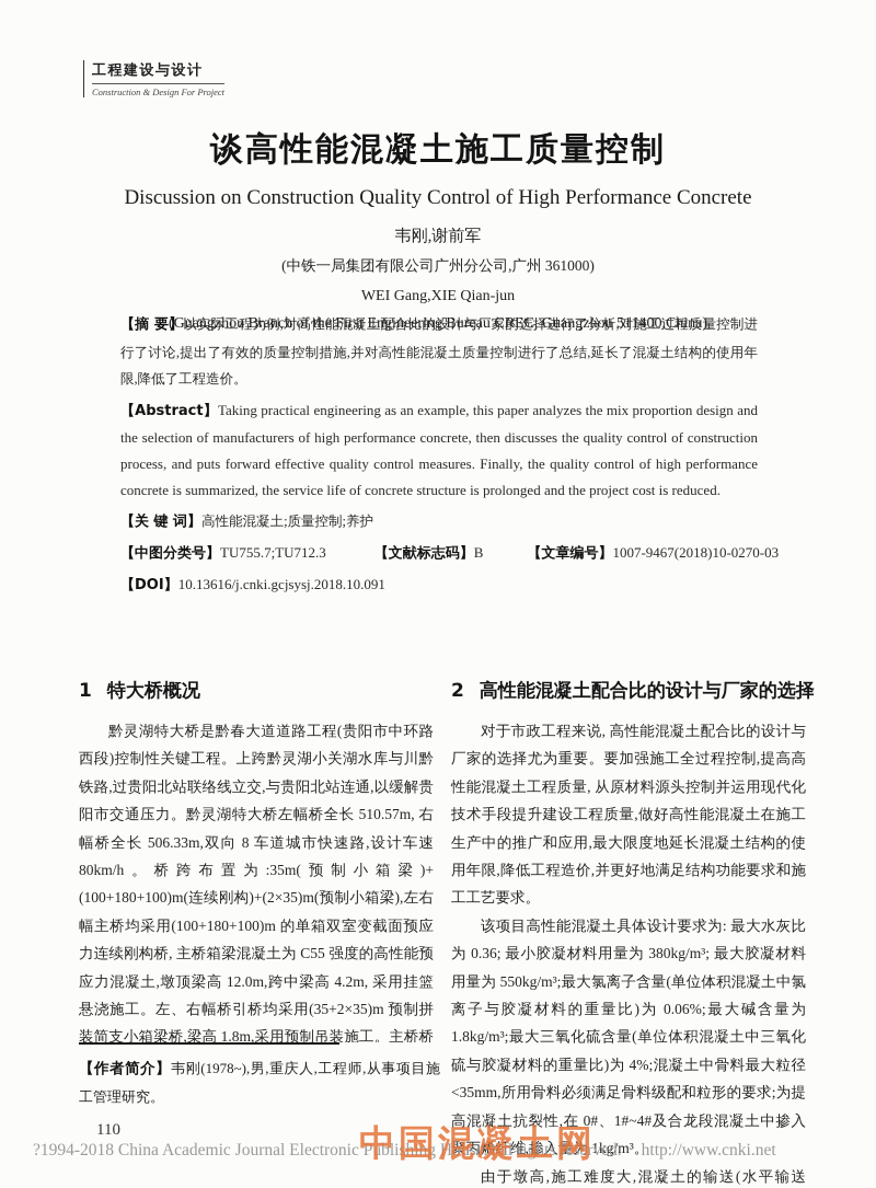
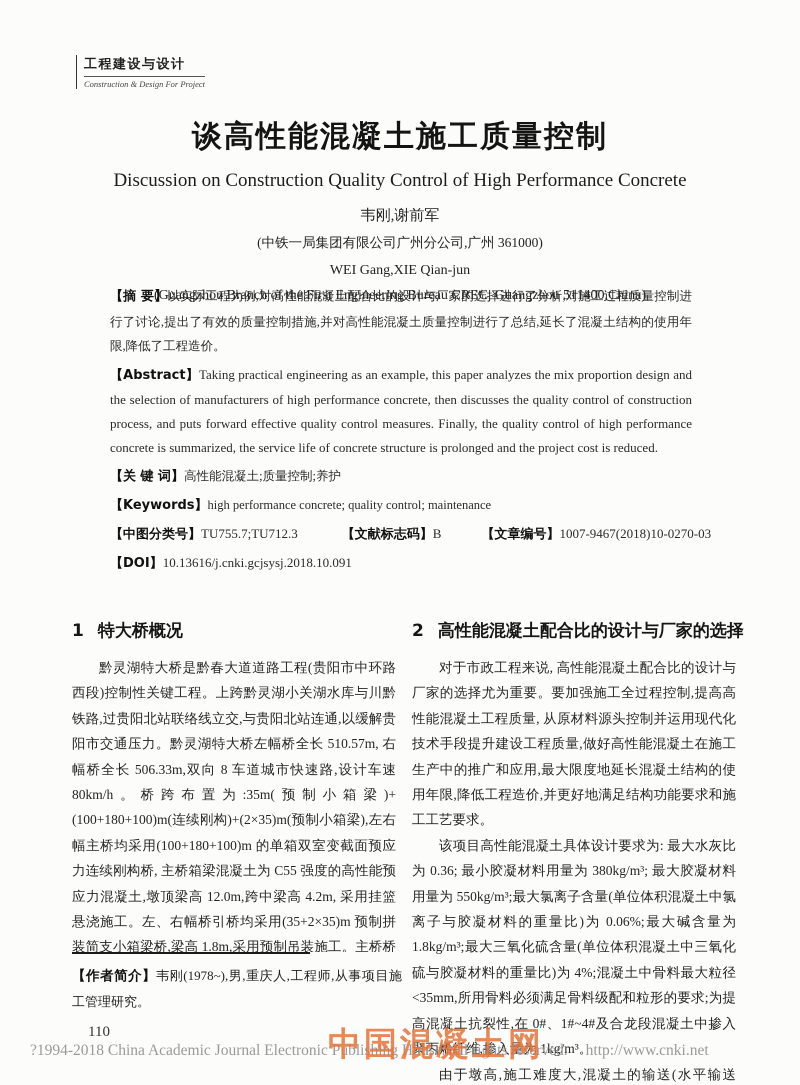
  工程建设与设计
  Construction & Design For Project
  谈高性能混凝土施工质量控制
  Discussion on Construction Quality Control of High Performance Concrete
  韦刚,谢前军
  (中铁一局集团有限公司广州分公司,广州 361000)
  WEI Gang,XIE Qian-jun
  (Guangzhou Branch of the First Engineering Bureau CREC, Guangzhou 511400,China)
  【摘 要】以实际工程为例,对高性能混凝土配合比的设计与厂家的选择进行了分析,对施工过程质量控制进行了讨论,提出了有效的质量控制措施,并对高性能混凝土质量控制进行了总结,延长了混凝土结构的使用年限,降低了工程造价。
  【Abstract】Taking practical engineering as an example, this paper analyzes the mix proportion design and the selection of manufacturers of high performance concrete, then discusses the quality control of construction process, and puts forward effective quality control measures. Finally, the quality control of high performance concrete is summarized, the service life of concrete structure is prolonged and the project cost is reduced.
  【关 键 词】高性能混凝土;质量控制;养护
+ 【Keywords】high performance concrete; quality control; maintenance
  【中图分类号】TU755.7;TU712.3
  【文献标志码】B
  【文章编号】1007-9467(2018)10-0270-03
  【DOI】10.13616/j.cnki.gcjsysj.2018.10.091
  1 特大桥概况
  黔灵湖特大桥是黔春大道道路工程(贵阳市中环路西段)控制性关键工程。上跨黔灵湖小关湖水库与川黔铁路,过贵阳北站联络线立交,与贵阳北站连通,以缓解贵阳市交通压力。黔灵湖特大桥左幅桥全长 510.57m, 右幅桥全长 506.33m,双向 8 车道城市快速路,设计车速 80km/h。桥跨布置为:35m(预制小箱梁)+(100+180+100)m(连续刚构)+(2×35)m(预制小箱梁),左右幅主桥均采用(100+180+100)m 的单箱双室变截面预应力连续刚构桥, 主桥箱梁混凝土为 C55 强度的高性能预应力混凝土,墩顶梁高 12.0m,跨中梁高 4.2m, 采用挂篮悬浇施工。左、右幅桥引桥均采用(35+2×35)m 预制拼装简支小箱梁桥,梁高 1.8m,采用预制吊装施工。主桥桥
  2 高性能混凝土配合比的设计与厂家的选择
  对于市政工程来说, 高性能混凝土配合比的设计与厂家的选择尤为重要。要加强施工全过程控制,提高高性能混凝土工程质量, 从原材料源头控制并运用现代化技术手段提升建设工程质量,做好高性能混凝土在施工生产中的推广和应用,最大限度地延长混凝土结构的使用年限,降低工程造价,并更好地满足结构功能要求和施工工艺要求。
  该项目高性能混凝土具体设计要求为: 最大水灰比为 0.36; 最小胶凝材料用量为 380kg/m³; 最大胶凝材料用量为 550kg/m³;最大氯离子含量(单位体积混凝土中氯离子与胶凝材料的重量比)为 0.06%;最大碱含量为 1.8kg/m³;最大三氧化硫含量(单位体积混凝土中三氧化硫与胶凝材料的重量比)为 4%;混凝土中骨料最大粒径<35mm,所用骨料必须满足骨料级配和粒形的要求;为提高混凝土抗裂性,在 0#、1#~4#及合龙段混凝土中掺入聚丙烯纤维,掺入量为 1kg/m³。
  由于墩高,施工难度大,混凝土的输送(水平输送
  【作者简介】韦刚(1978~),男,重庆人,工程师,从事项目施工管理研究。
  110
  ?1994-2018 China Academic Journal Electronic Publishing House. All rights reserved. http://www.cnki.net
  中国混凝土网
